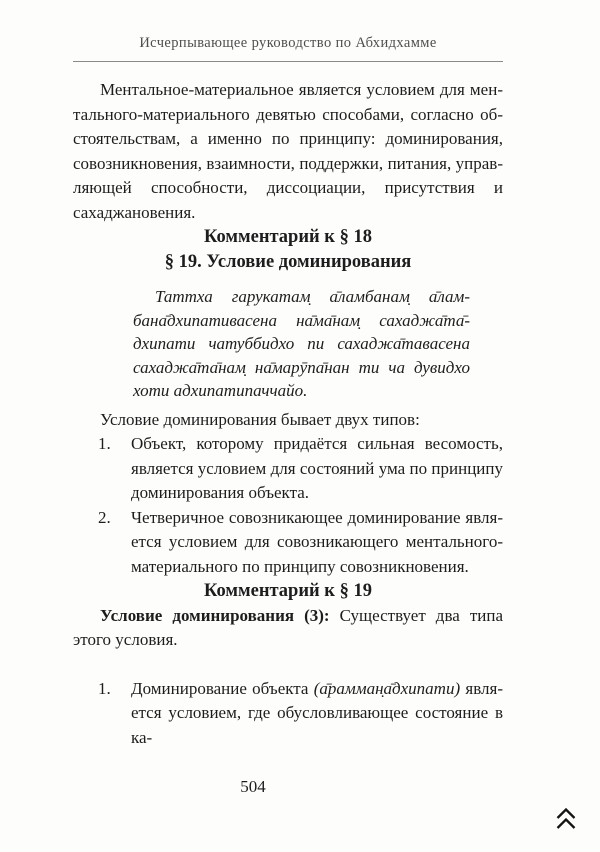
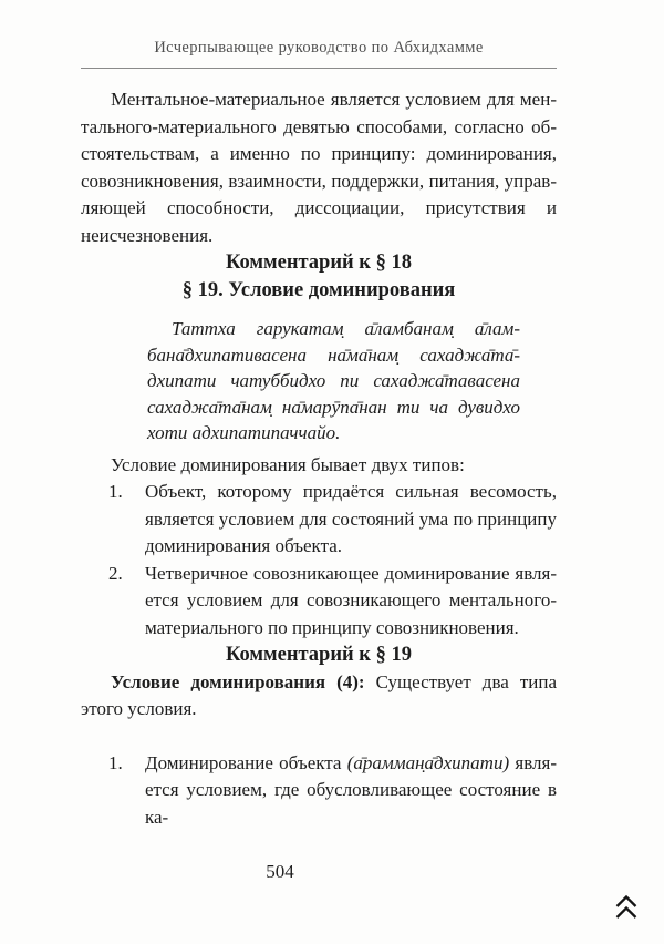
  Исчерпывающее руководство по Абхидхамме
- Ментальное-материальное является условием для мен­тального-материального девятью способами, согласно об­стоятельствам, а именно по принципу: доминирования, совозникновения, взаимности, поддержки, питания, управ­ляющей способности, диссоциации, присутствия и сахаджа­новения.
+ Ментальное-материальное является условием для мен­тального-материального девятью способами, согласно об­стоятельствам, а именно по принципу: доминирования, совозникновения, взаимности, поддержки, питания, управ­ляющей способности, диссоциации, присутствия и неисчез­новения.
  Комментарий к § 18
  § 19. Условие доминирования
  Таттха гарукатам̣ а̄ламбанам̣ а̄лам­бана̄дхипативасена на̄ма̄нам̣ сахаджа̄та̄­дхипати чатуббидхо пи сахаджа̄тавасена сахаджа̄та̄нам̣ на̄марӯпа̄нан ти ча дуви­дхо хоти адхипатипаччайо.
  Условие доминирования бывает двух типов:
  1.
  Объект, которому придаётся сильная весомость, яв­ляется условием для состояний ума по принципу до­минирования объекта.
  2.
  Четверичное совозникающее доминирование явля­тся условием для совозникающего ментального-ма­териального по принципу совозникновения.
  Комментарий к § 19
- Условие доминирования (3): Существует два типа этого условия.
+ Условие доминирования (4): Существует два типа этого условия.
  1.
  Доминирование объекта (а̄рамман̣а̄дхипати) явля­тся условием, где обусловливающее состояние в ка-
  504
